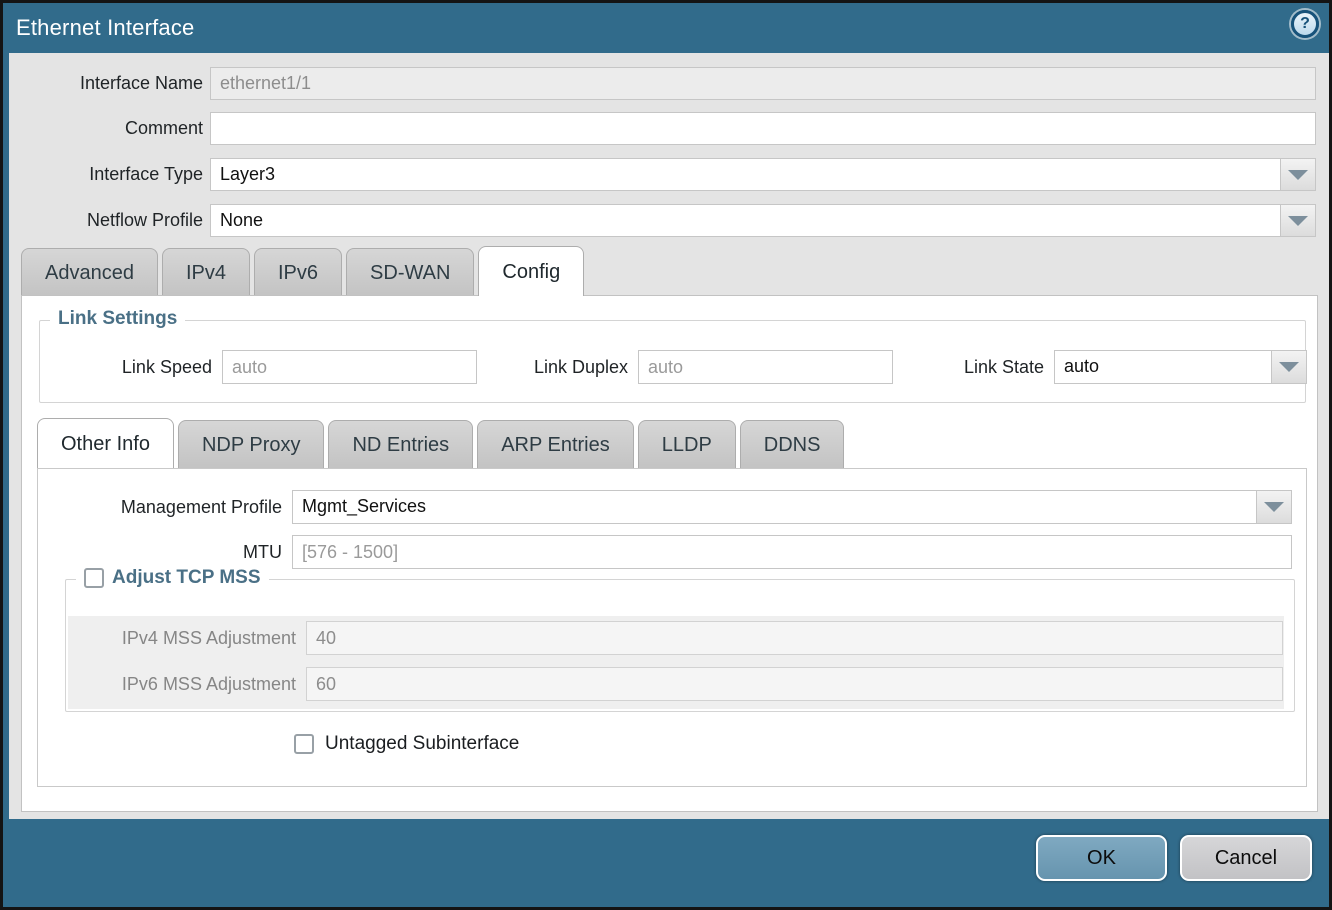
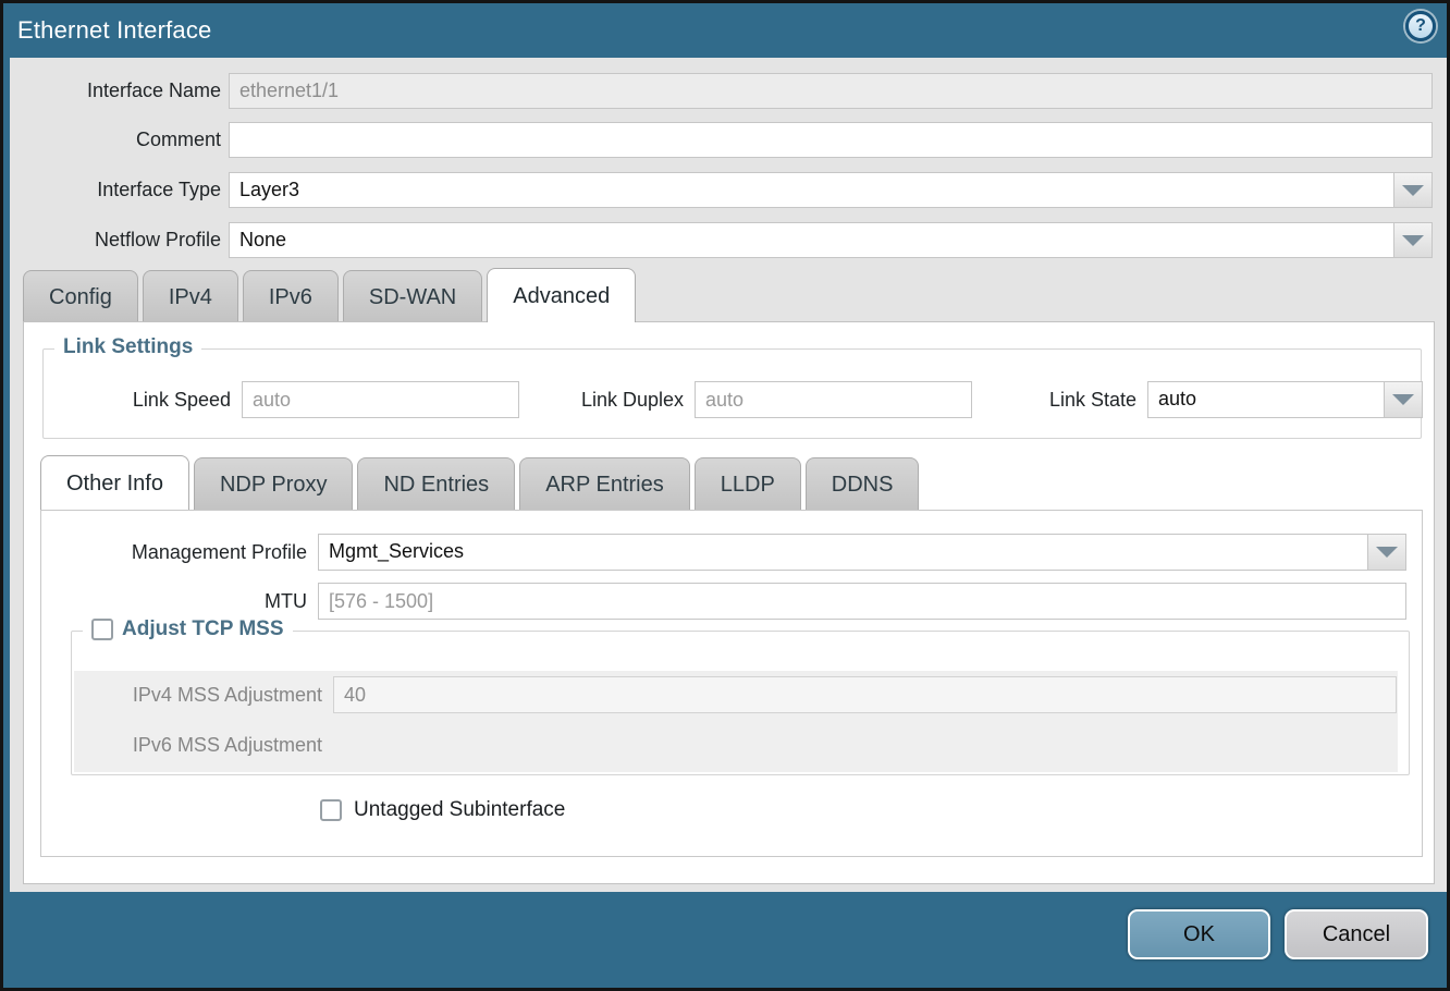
  Ethernet Interface
  ?
  Interface Name
  ethernet1/1
  Comment
  Interface Type
  Layer3
  Netflow Profile
  None
- Advanced
+ Config
  IPv4
  IPv6
  SD-WAN
- Config
+ Advanced
  Link Settings
  Link Speed
  auto
  Link Duplex
  auto
  Link State
  auto
  Other Info
  NDP Proxy
  ND Entries
  ARP Entries
  LLDP
  DDNS
  Management Profile
  Mgmt_Services
  MTU
  [576 - 1500]
  Adjust TCP MSS
  IPv4 MSS Adjustment
  40
  IPv6 MSS Adjustment
- 60
  Untagged Subinterface
  OK
  Cancel
